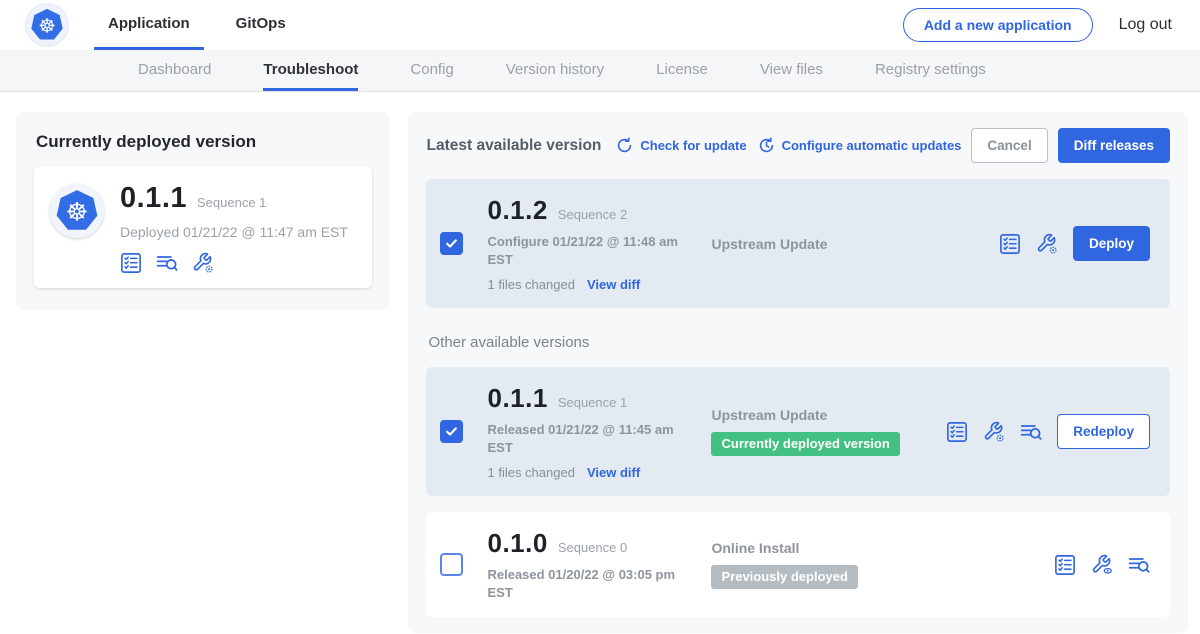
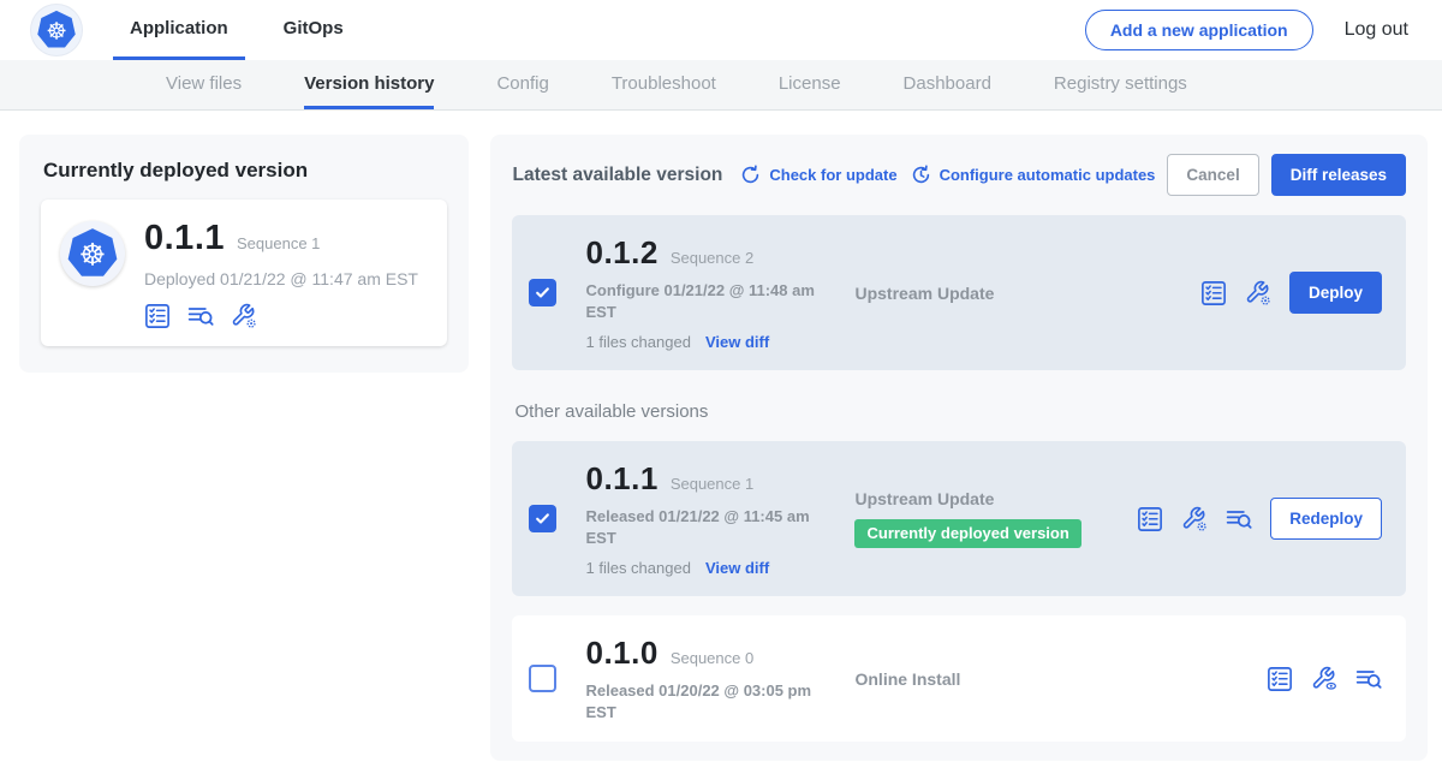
  Application
  GitOps
  Add a new application
  Log out
- Dashboard
+ View files
- Troubleshoot
+ Version history
  Config
- Version history
+ Troubleshoot
  License
- View files
+ Dashboard
  Registry settings
  Currently deployed version
  0.1.1
  Sequence 1
  Deployed 01/21/22 @ 11:47 am EST
  Latest available version
  Check for update
  Configure automatic updates
  Cancel
  Diff releases
  0.1.2
  Sequence 2
  Configure 01/21/22 @ 11:48 am EST
  1 files changed
  View diff
  Upstream Update
  Deploy
  Other available versions
  0.1.1
  Sequence 1
  Released 01/21/22 @ 11:45 am EST
  1 files changed
  View diff
  Upstream Update
  Currently deployed version
  Redeploy
  0.1.0
  Sequence 0
  Released 01/20/22 @ 03:05 pm EST
  Online Install
- Previously deployed
